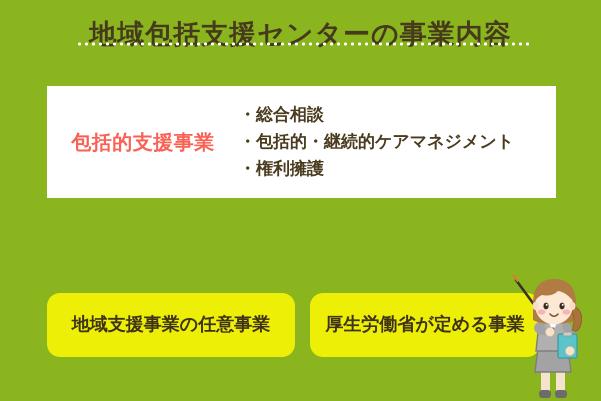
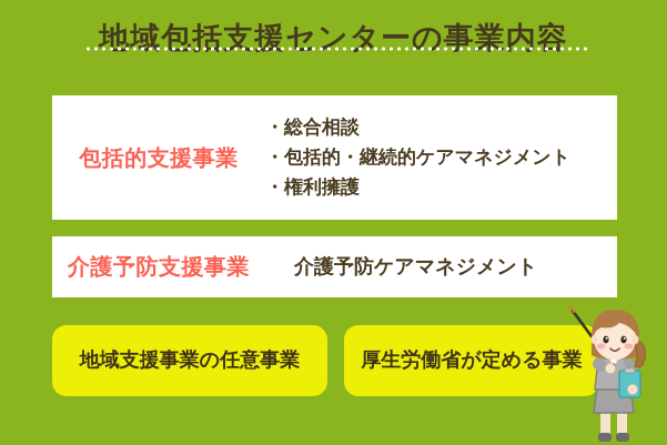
  地域包括支援センターの事業内容
  包括的支援事業
  総合相談
  包括的・継続的ケアマネジメント
  権利擁護
+ 介護予防支援事業
+ 介護予防ケアマネジメント
  地域支援事業の任意事業
  厚生労働省が定める事業
